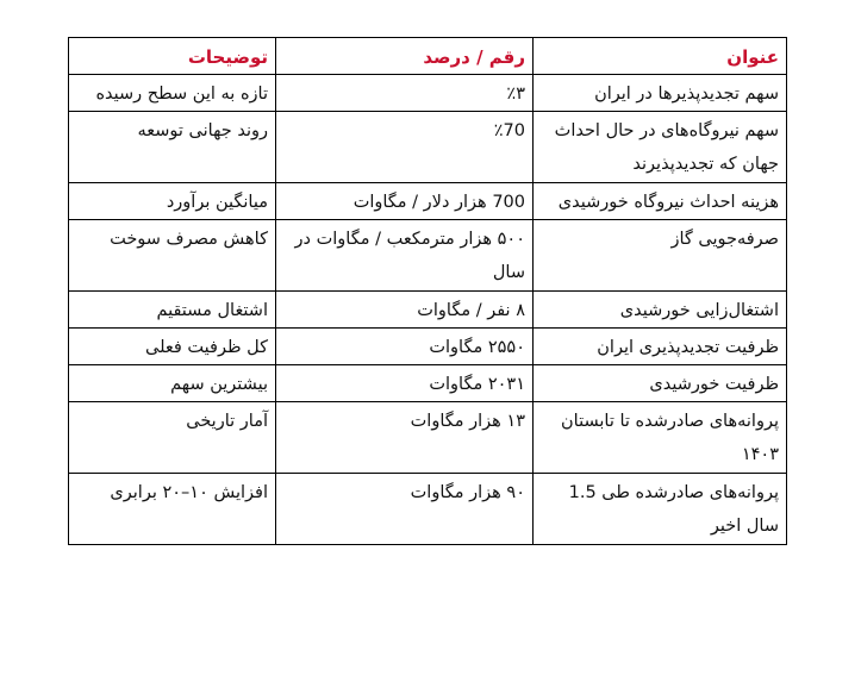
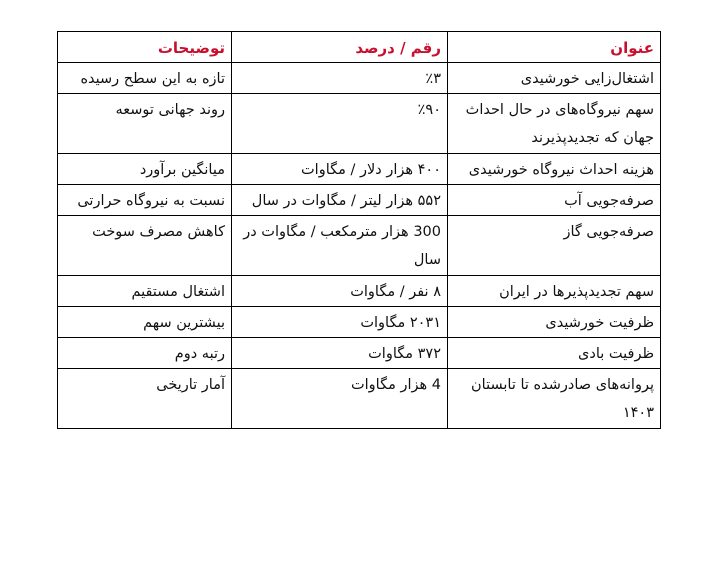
  عنوان	رقم / درصد	توضیحات
- سهم تجدیدپذیرها در ایران	٪۳	تازه به این سطح رسیده
+ اشتغال‌زایی خورشیدی	٪۳	تازه به این سطح رسیده
- سهم نیروگاه‌های در حال احداث جهان که تجدیدپذیرند	٪70	روند جهانی توسعه
+ سهم نیروگاه‌های در حال احداث جهان که تجدیدپذیرند	٪۹۰	روند جهانی توسعه
- هزینه احداث نیروگاه خورشیدی	700 هزار دلار / مگاوات	میانگین برآورد
+ هزینه احداث نیروگاه خورشیدی	۴۰۰ هزار دلار / مگاوات	میانگین برآورد
+ صرفه‌جویی آب	۵۵۲ هزار لیتر / مگاوات در سال	نسبت به نیروگاه حرارتی
- صرفه‌جویی گاز	۵۰۰ هزار مترمکعب / مگاوات در سال	کاهش مصرف سوخت
+ صرفه‌جویی گاز	300 هزار مترمکعب / مگاوات در سال	کاهش مصرف سوخت
- اشتغال‌زایی خورشیدی	۸ نفر / مگاوات	اشتغال مستقیم
+ سهم تجدیدپذیرها در ایران	۸ نفر / مگاوات	اشتغال مستقیم
- ظرفیت تجدیدپذیری ایران	۲۵۵۰ مگاوات	کل ظرفیت فعلی
  ظرفیت خورشیدی	۲۰۳۱ مگاوات	بیشترین سهم
+ ظرفیت بادی	۳۷۲ مگاوات	رتبه دوم
- پروانه‌های صادرشده تا تابستان ۱۴۰۳	۱۳ هزار مگاوات	آمار تاریخی
+ پروانه‌های صادرشده تا تابستان ۱۴۰۳	4 هزار مگاوات	آمار تاریخی
- پروانه‌های صادرشده طی 1.5 سال اخیر	۹۰ هزار مگاوات	افزایش ۱۰–۲۰ برابری
